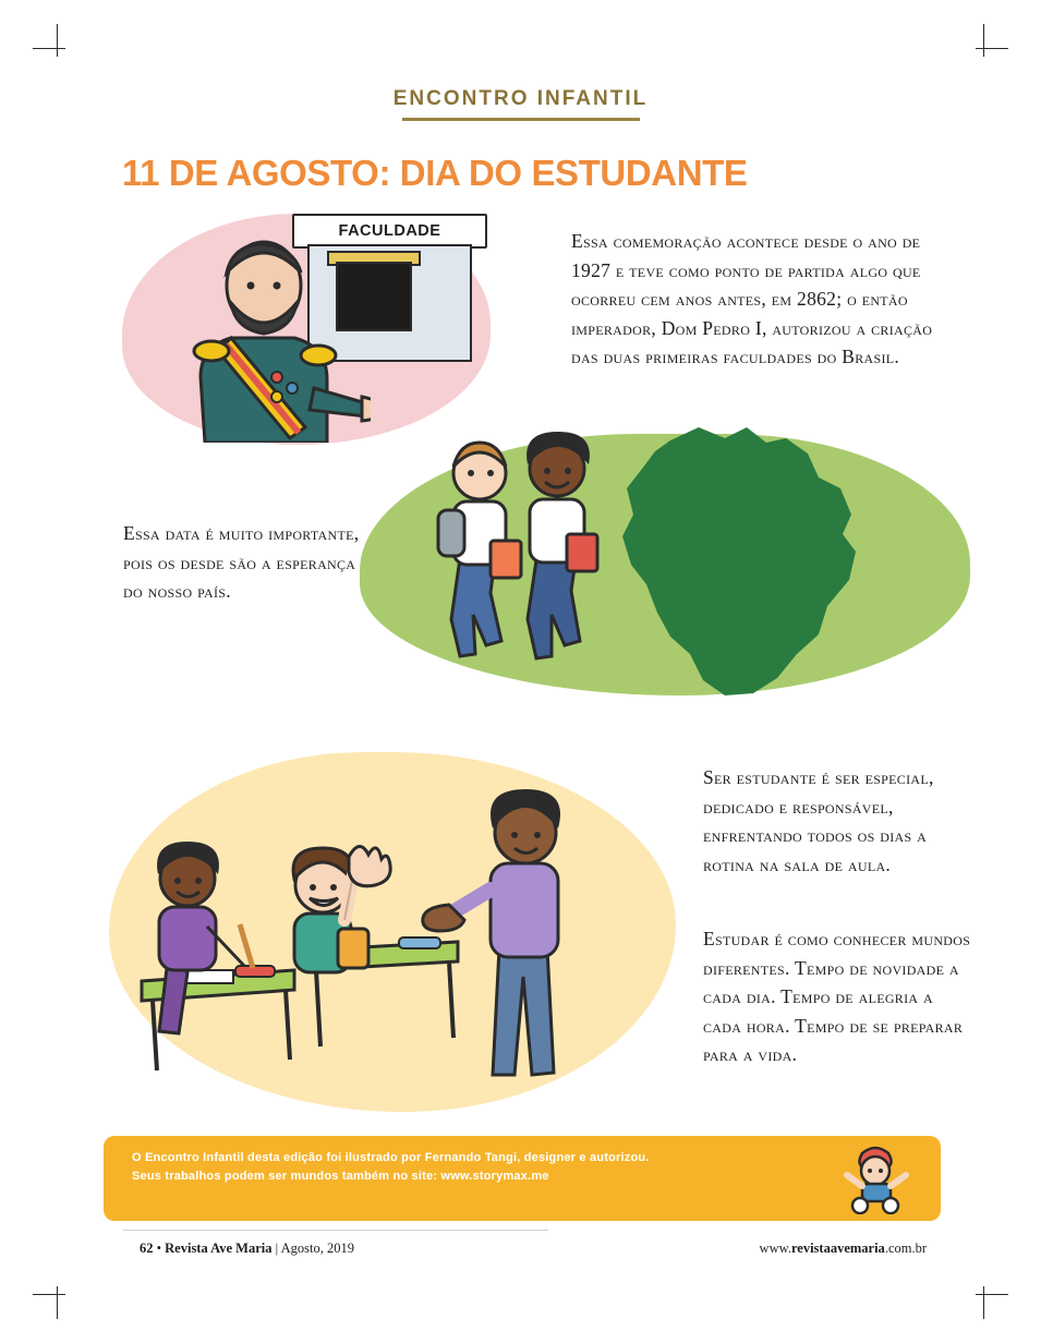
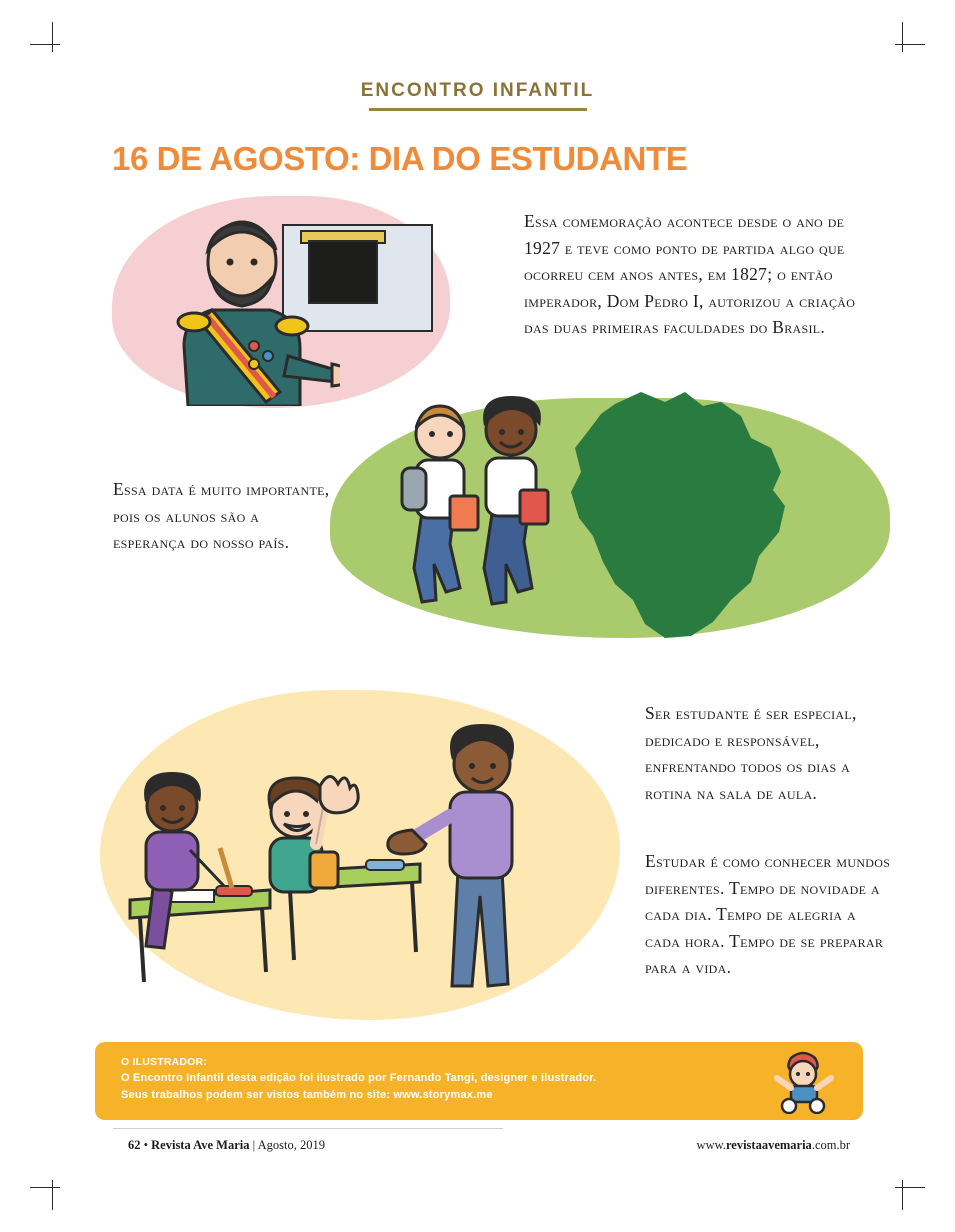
  ENCONTRO INFANTIL
- 11 DE AGOSTO: DIA DO ESTUDANTE
+ 16 DE AGOSTO: DIA DO ESTUDANTE
- FACULDADE
- Essa comemoração acontece desde o ano de 1927 e teve como ponto de partida algo que ocorreu cem anos antes, em 2862; o então imperador, Dom Pedro I, autorizou a criação das duas primeiras faculdades do Brasil.
+ Essa comemoração acontece desde o ano de 1927 e teve como ponto de partida algo que ocorreu cem anos antes, em 1827; o então imperador, Dom Pedro I, autorizou a criação das duas primeiras faculdades do Brasil.
- Essa data é muito importante, pois os desde são a esperança do nosso país.
+ Essa data é muito importante, pois os alunos são a esperança do nosso país.
  Ser estudante é ser especial, dedicado e responsável, enfrentando todos os dias a rotina na sala de aula.
  Estudar é como conhecer mundos diferentes. Tempo de novidade a cada dia. Tempo de alegria a cada hora. Tempo de se preparar para a vida.
+ O ILUSTRADOR:
- O Encontro Infantil desta edição foi ilustrado por Fernando Tangi, designer e autorizou.
+ O Encontro Infantil desta edição foi ilustrado por Fernando Tangi, designer e ilustrador.
- Seus trabalhos podem ser mundos também no site: www.storymax.me
+ Seus trabalhos podem ser vistos também no site: www.storymax.me
  62 • Revista Ave Maria | Agosto, 2019
  www.revistaavemaria.com.br
